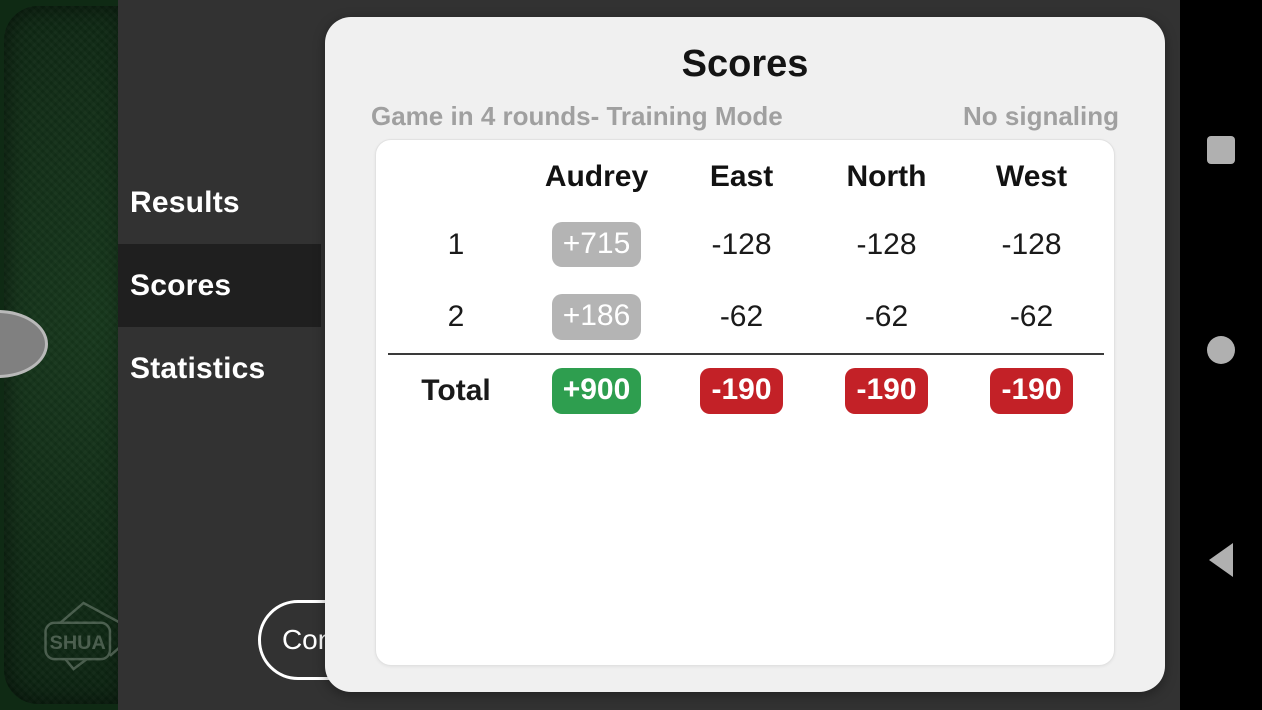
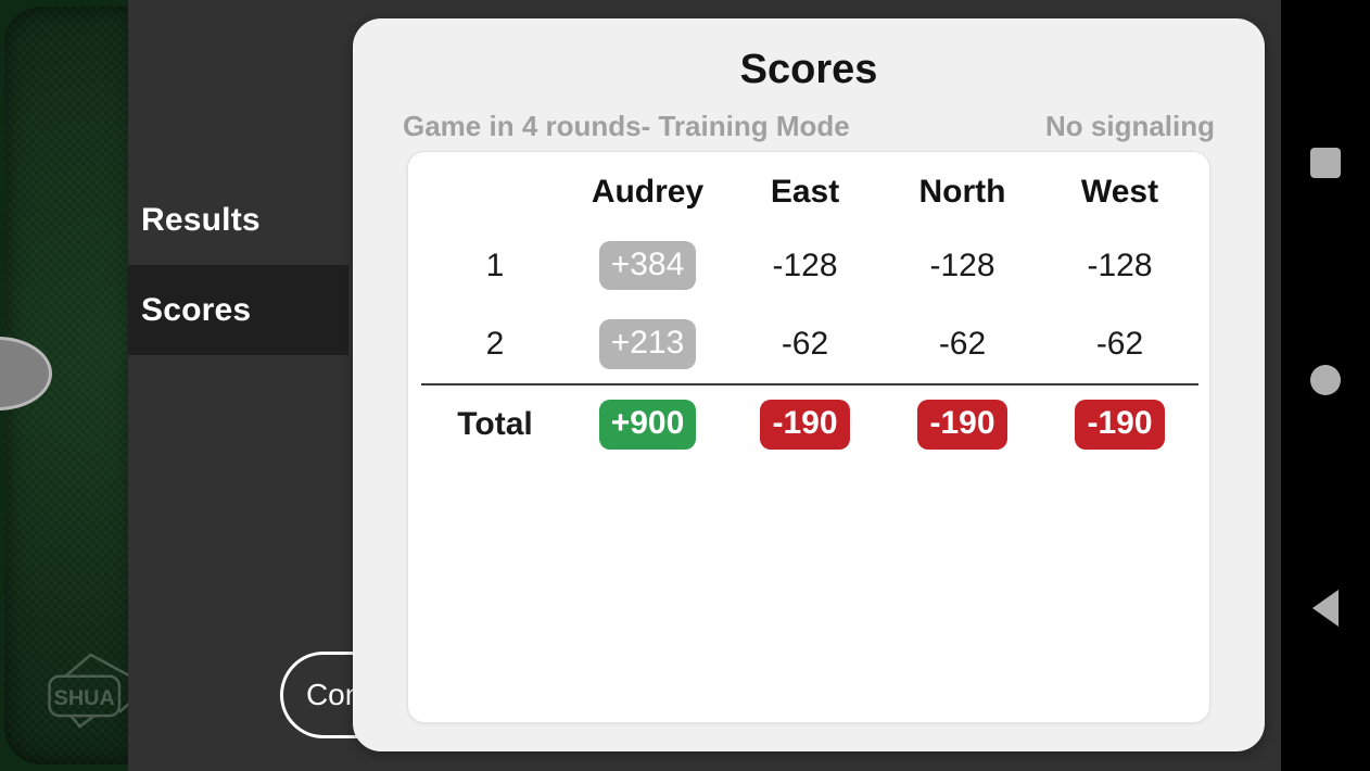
  SHUA
  Results
  Scores
- Statistics
  Scores
  Game in 4 rounds- Training Mode
  No signaling
  	Audrey	East	North	West
- 1	+715	-128	-128	-128
+ 1	+384	-128	-128	-128
- 2	+186	-62	-62	-62
+ 2	+213	-62	-62	-62
  Total	+900	-190	-190	-190
